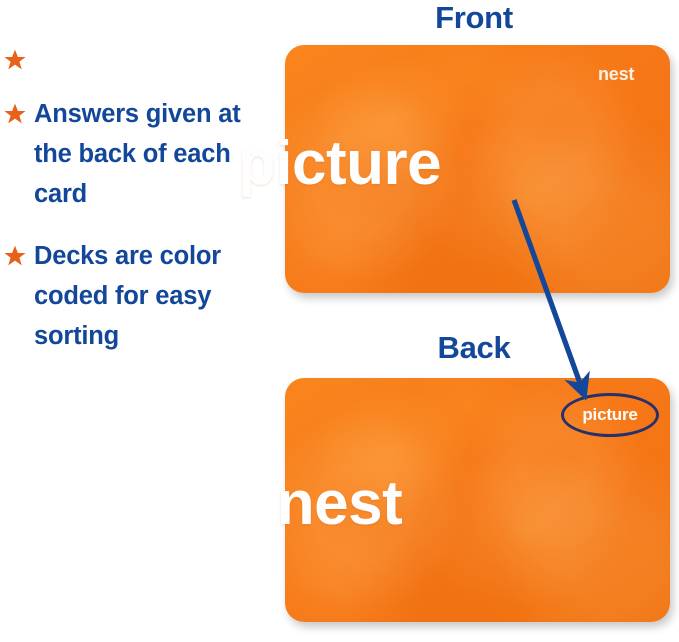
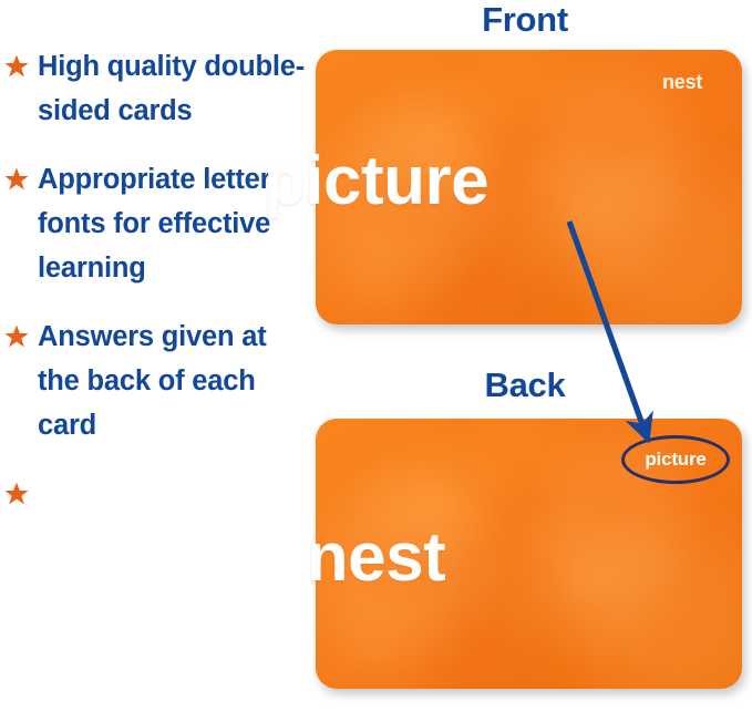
+ High quality double-sided cards
+ Appropriate letter fonts for effective learning
  Answers given at the back of each card
- Decks are color coded for easy sorting
  Front
  Back
  nest
  picture
  nest
  picture
